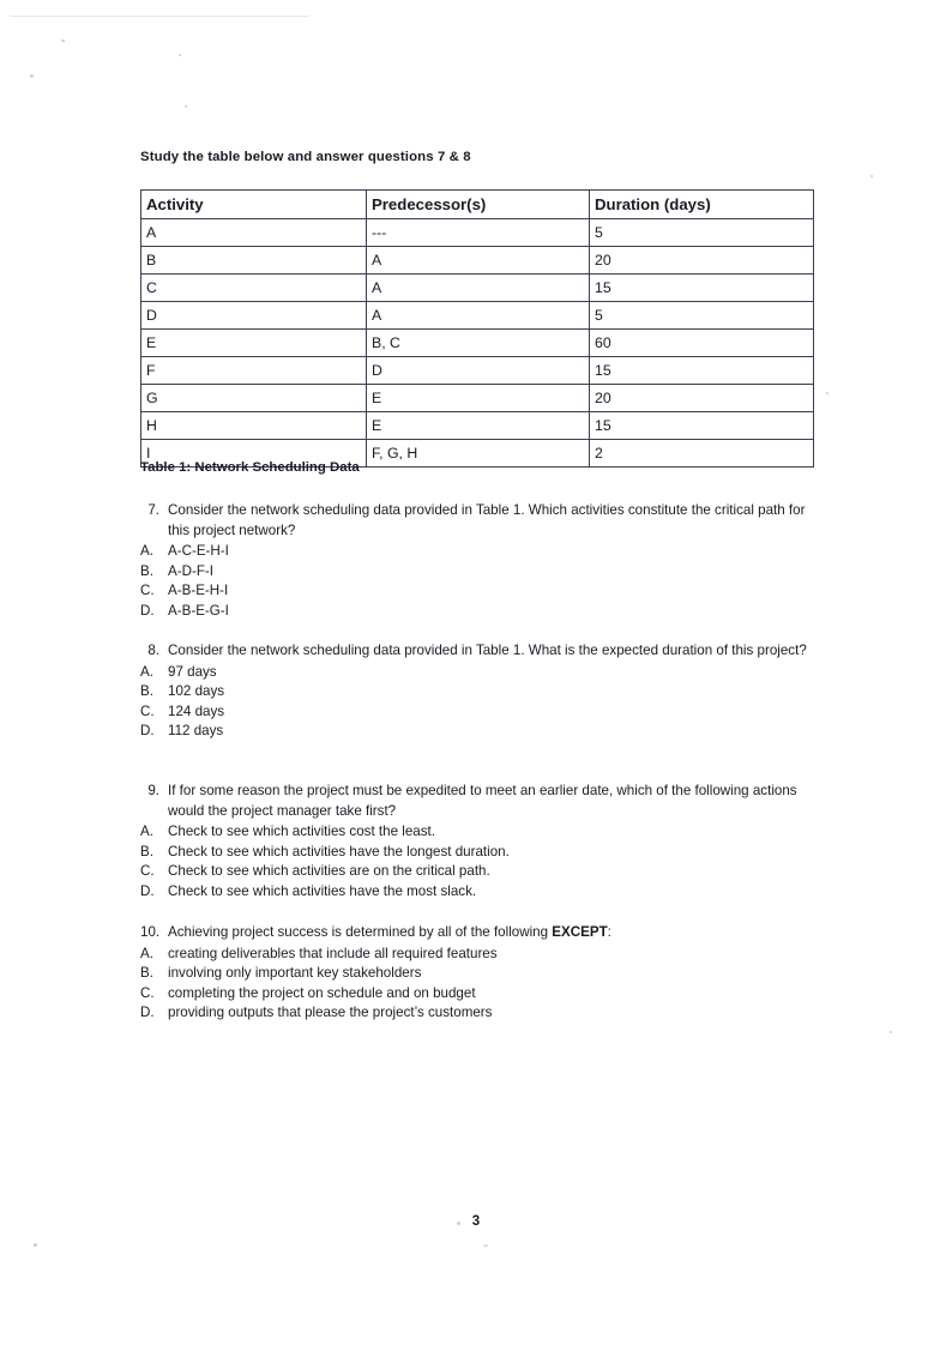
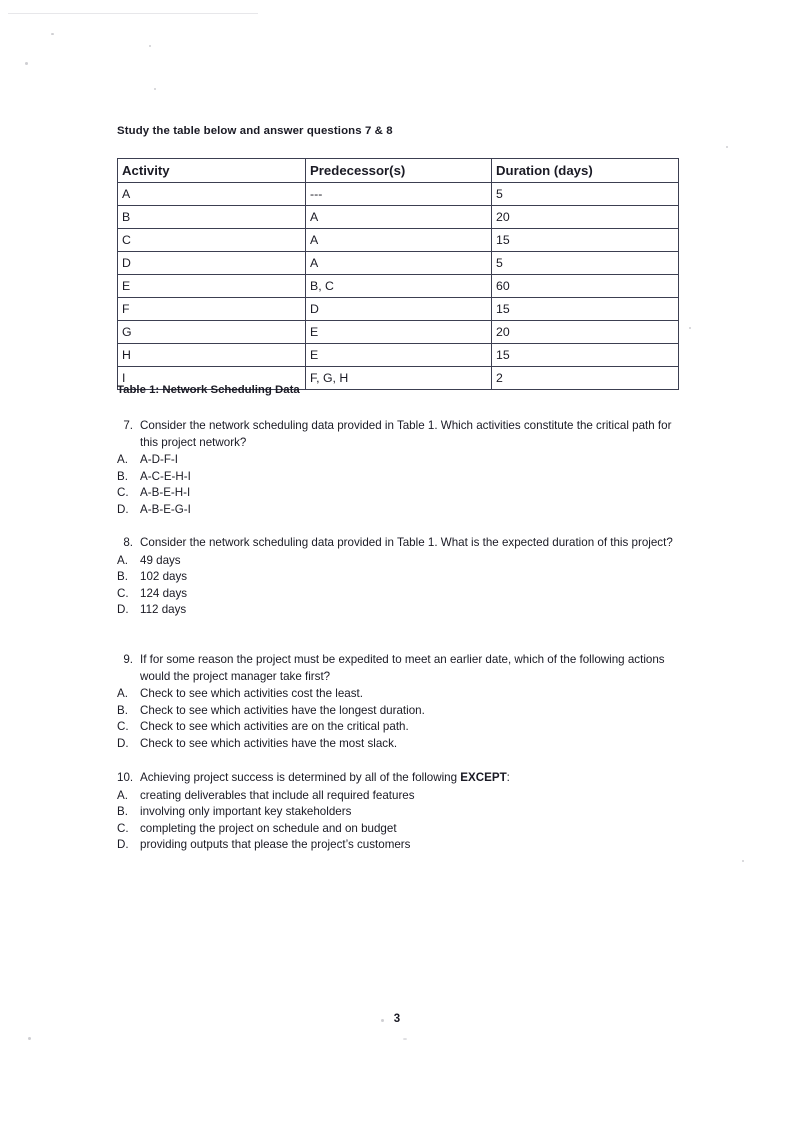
  Study the table below and answer questions 7 & 8
  Activity	Predecessor(s)	Duration (days)
  A	---	5
  B	A	20
  C	A	15
  D	A	5
  E	B, C	60
  F	D	15
  G	E	20
  H	E	15
  I	F, G, H	2
  Table 1: Network Scheduling Data
  7.
  Consider the network scheduling data provided in Table 1. Which activities constitute the critical path for this project network?
  A.
- A-C-E-H-I
+ A-D-F-I
  B.
- A-D-F-I
+ A-C-E-H-I
  C.
  A-B-E-H-I
  D.
  A-B-E-G-I
  8.
  Consider the network scheduling data provided in Table 1. What is the expected duration of this project?
  A.
- 97 days
+ 49 days
  B.
  102 days
  C.
  124 days
  D.
  112 days
  9.
  If for some reason the project must be expedited to meet an earlier date, which of the following actions would the project manager take first?
  A.
  Check to see which activities cost the least.
  B.
  Check to see which activities have the longest duration.
  C.
  Check to see which activities are on the critical path.
  D.
  Check to see which activities have the most slack.
  10.
  Achieving project success is determined by all of the following EXCEPT:
  A.
  creating deliverables that include all required features
  B.
  involving only important key stakeholders
  C.
  completing the project on schedule and on budget
  D.
  providing outputs that please the project’s customers
  3
